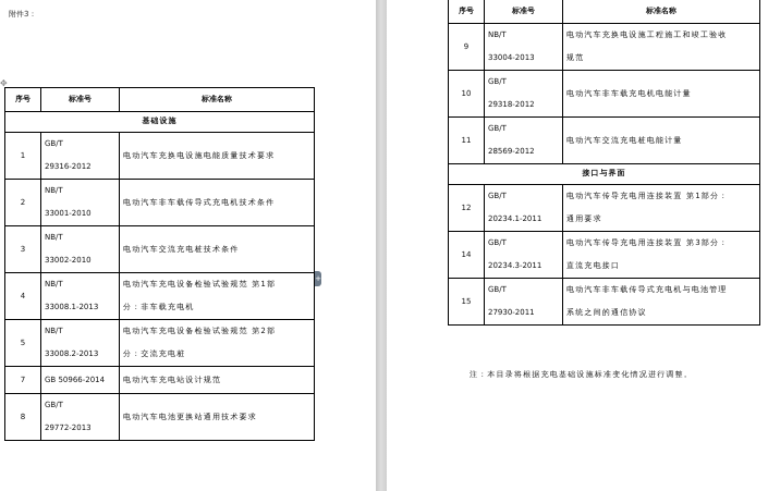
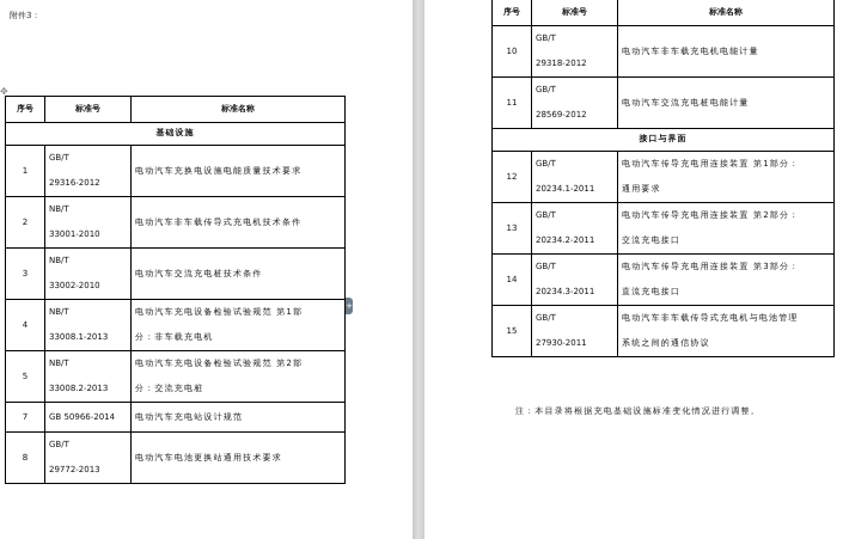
  附件3：
  ✥
  序号	标准号	标准名称
  基础设施
  1	GB/T29316-2012	电动汽车充换电设施电能质量技术要求
  2	NB/T33001-2010	电动汽车非车载传导式充电机技术条件
  3	NB/T33002-2010	电动汽车交流充电桩技术条件
  4	NB/T33008.1-2013	电动汽车充电设备检验试验规范 第1部分：非车载充电机
  5	NB/T33008.2-2013	电动汽车充电设备检验试验规范 第2部分：交流充电桩
  7	GB 50966-2014	电动汽车充电站设计规范
  8	GB/T29772-2013	电动汽车电池更换站通用技术要求
  +
  序号	标准号	标准名称
- 9	NB/T33004-2013	电动汽车充换电设施工程施工和竣工验收规范
  10	GB/T29318-2012	电动汽车非车载充电机电能计量
  11	GB/T28569-2012	电动汽车交流充电桩电能计量
  接口与界面
  12	GB/T20234.1-2011	电动汽车传导充电用连接装置 第1部分：通用要求
+ 13	GB/T20234.2-2011	电动汽车传导充电用连接装置 第2部分：交流充电接口
  14	GB/T20234.3-2011	电动汽车传导充电用连接装置 第3部分：直流充电接口
  15	GB/T27930-2011	电动汽车非车载传导式充电机与电池管理系统之间的通信协议
  注：本目录将根据充电基础设施标准变化情况进行调整。
